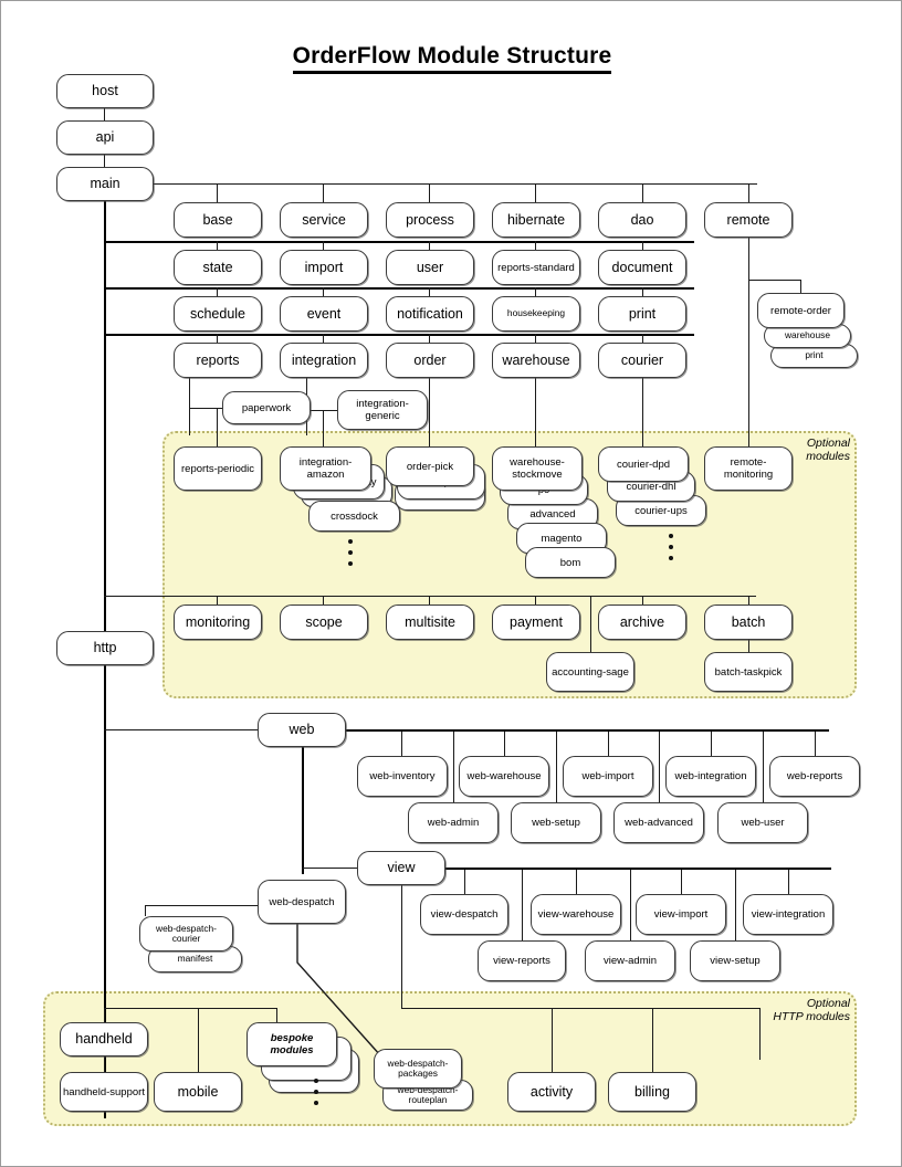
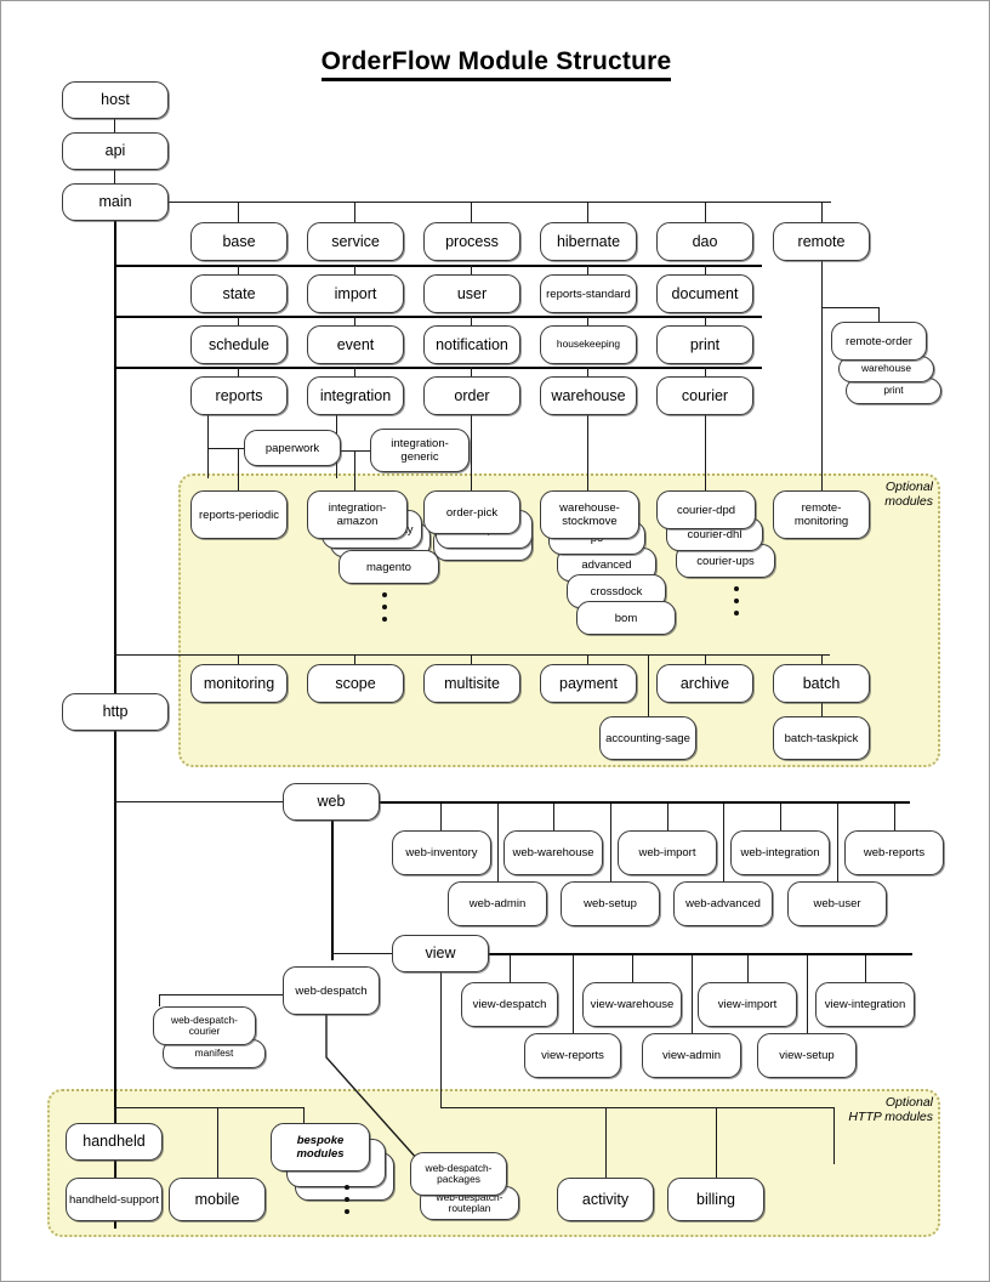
  OrderFlow Module Structure
  Optional
  modules
  Optional
  HTTP modules
  host
  api
  main
  http
  base
  service
  process
  hibernate
  dao
  remote
  state
  import
  user
  reports-standard
  document
  schedule
  event
  notification
  housekeeping
  print
  reports
  integration
  order
  warehouse
  courier
  remote-order
  warehouse
  print
  paperwork
  integration-generic
  reports-periodic
- crossdock
+ magento
  integration-amazon
  order-pick
  advanced
- magento
+ crossdock
  bom
  warehouse-stockmove
  courier-dhl
  courier-ups
  courier-dpd
  remote-monitoring
  monitoring
  scope
  multisite
  payment
  archive
  batch
  accounting-sage
  batch-taskpick
  web
  web-inventory
  web-warehouse
  web-import
  web-integration
  web-reports
  web-admin
  web-setup
  web-advanced
  web-user
  view
  view-despatch
  view-warehouse
  view-import
  view-integration
  view-reports
  view-admin
  view-setup
  web-despatch
  web-despatch-courier
  manifest
  web-despatch-packages
  web-despatch-routeplan
  handheld
  handheld-support
  mobile
  bespoke modules
  activity
  billing
